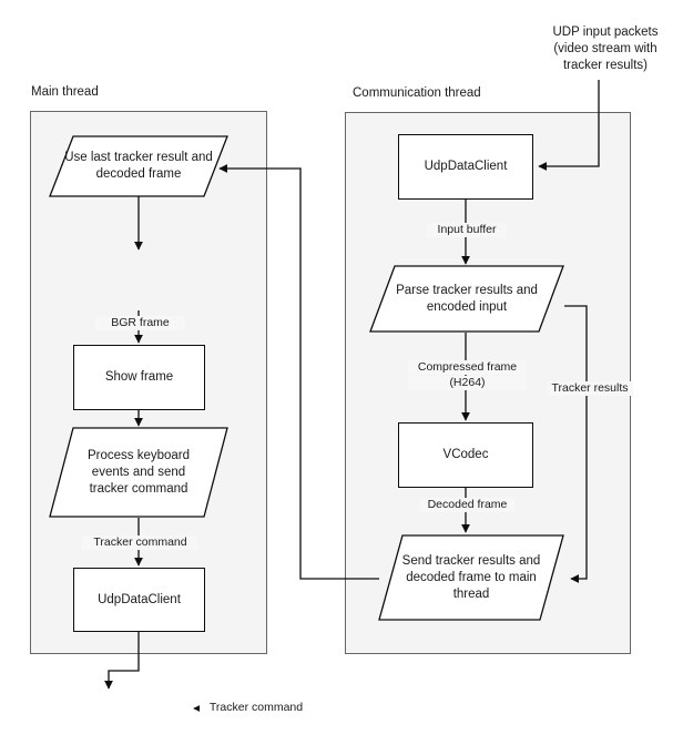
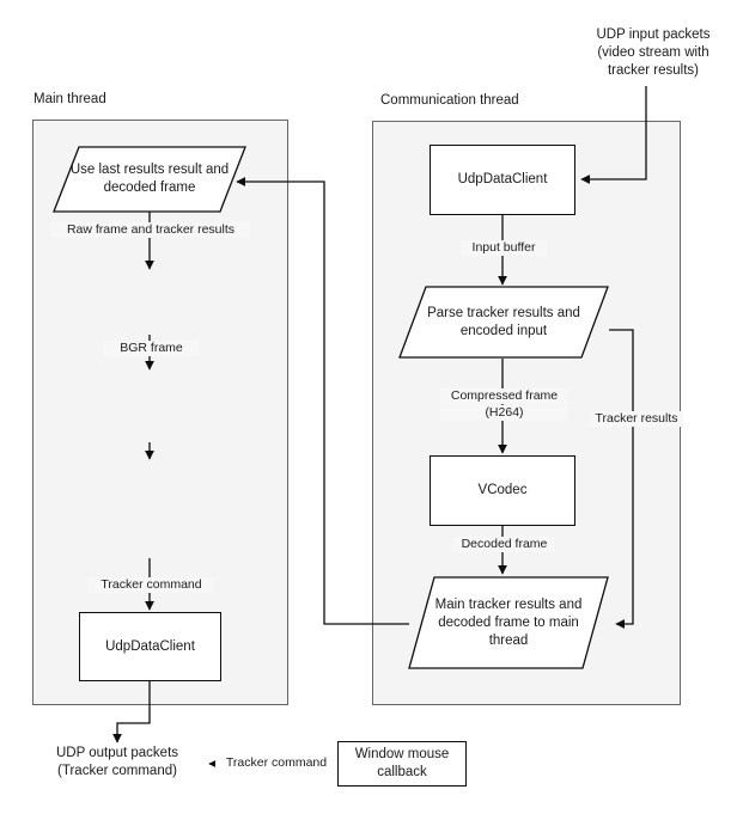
  Main thread
  Communication thread
- Use last tracker result and decoded frame
+ Use last results result and decoded frame
- Show frame
- Process keyboard events and send tracker command
  UdpDataClient
  UdpDataClient
  Parse tracker results and encoded input
  VCodec
- Send tracker results and decoded frame to main thread
+ Main tracker results and decoded frame to main thread
  UDP input packets
  (video stream with
  tracker results)
+ UDP output packets
+ (Tracker command)
+ Window mouse callback
+ Raw frame and tracker results
  BGR frame
  Tracker command
  Input buffer
  Compressed frame
  (H264)
  Tracker results
  Decoded frame
  Tracker command
